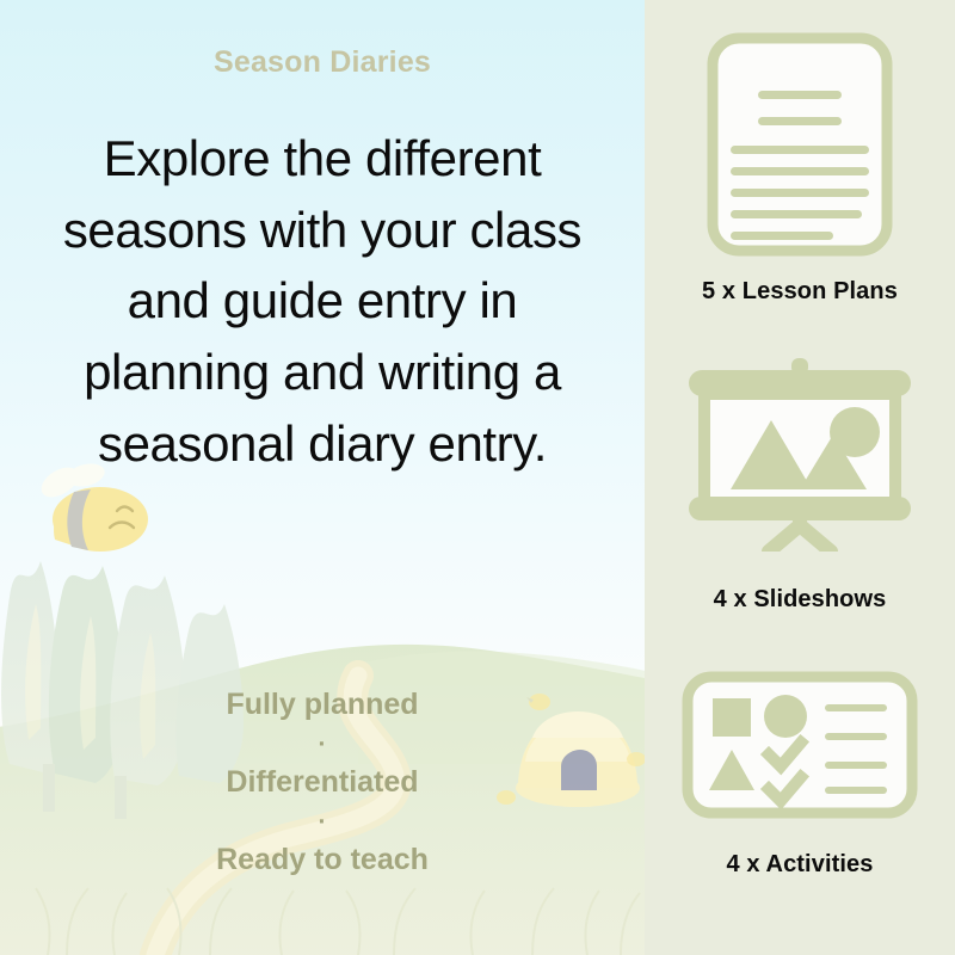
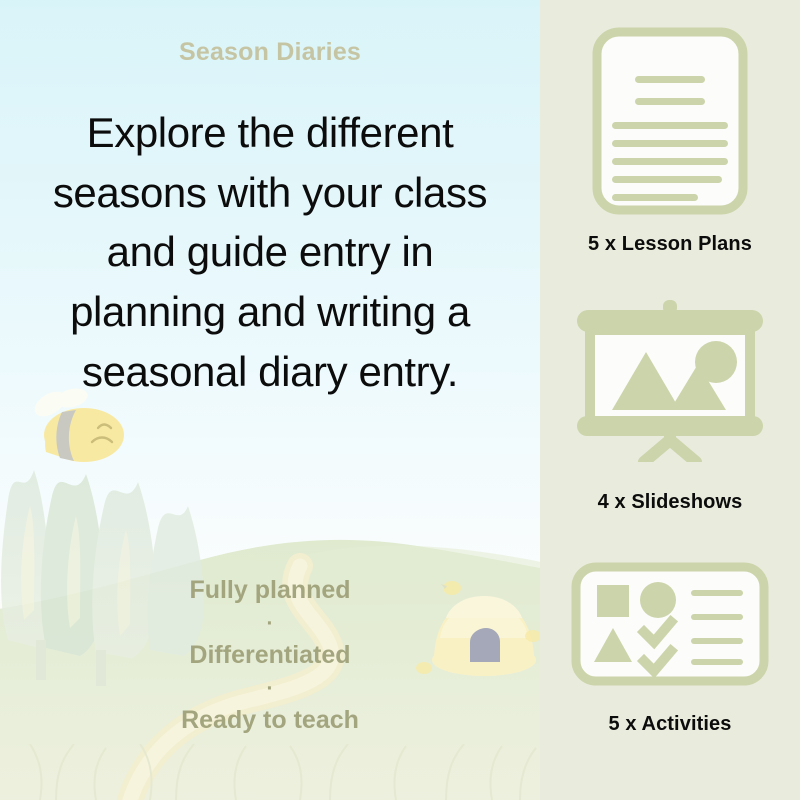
  Season Diaries
  Explore the different seasons with your class and guide entry in planning and writing a seasonal diary entry.
  Fully planned
  ·
  Differentiated
  ·
  Ready to teach
  5 x Lesson Plans
  4 x Slideshows
- 4 x Activities
+ 5 x Activities
